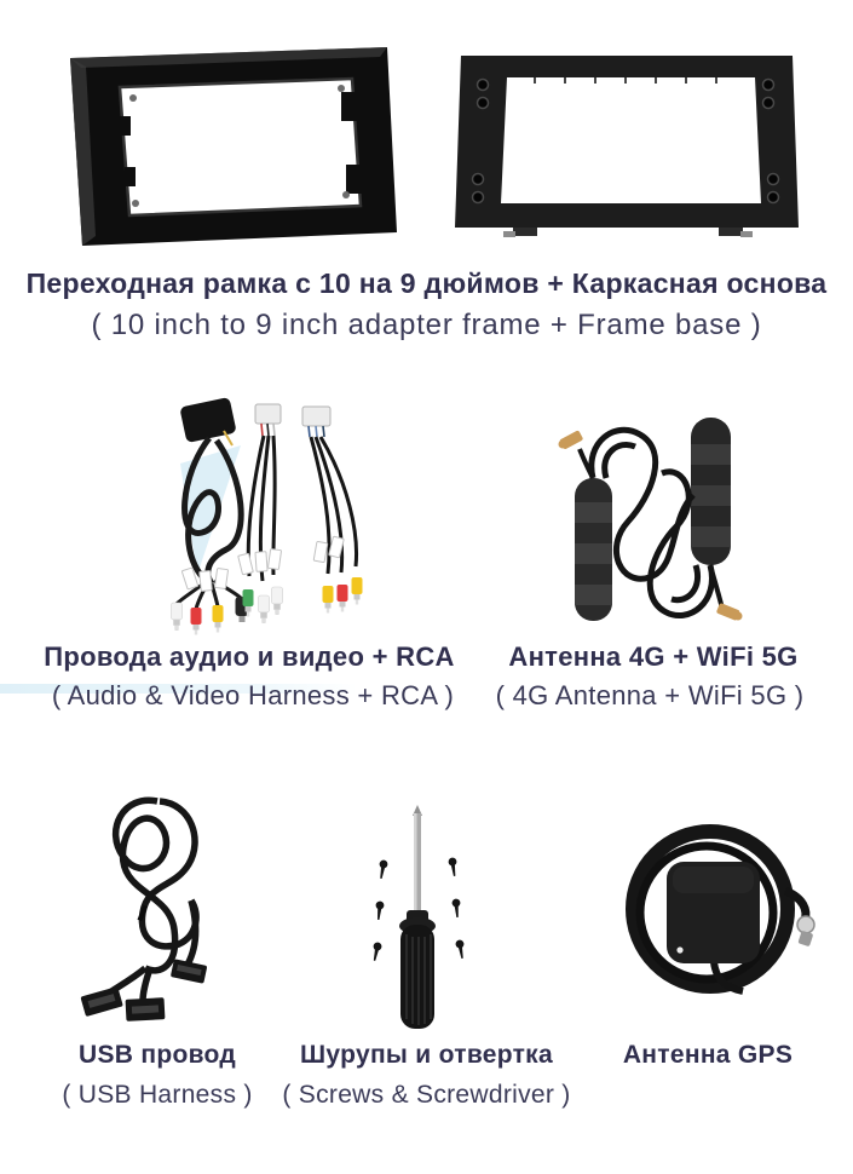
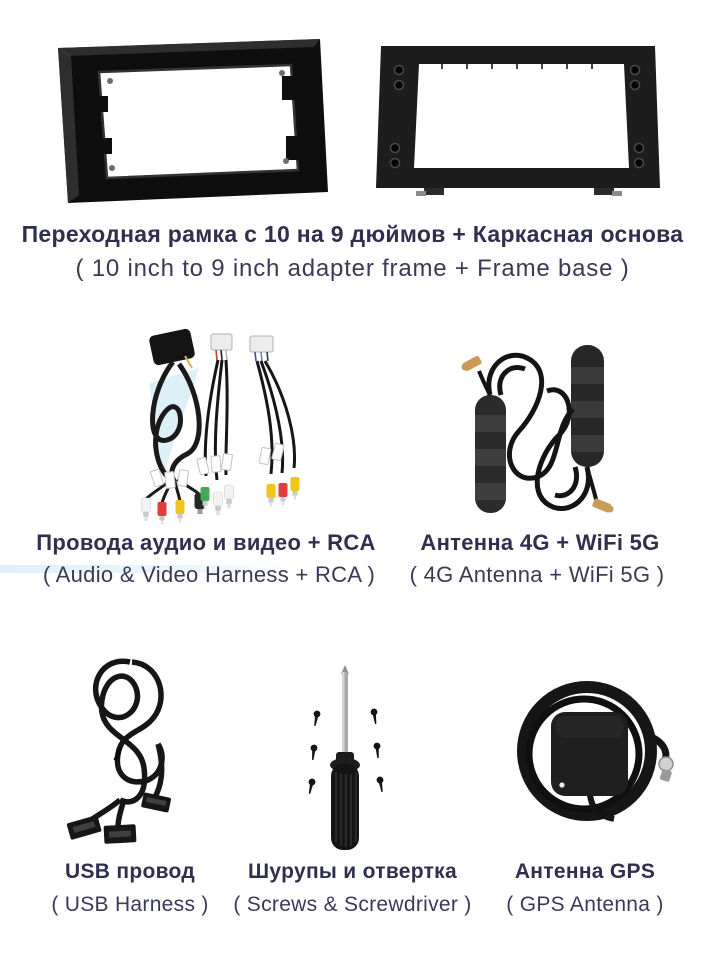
  Переходная рамка с 10 на 9 дюймов + Каркасная основа
  ( 10 inch to 9 inch adapter frame + Frame base )
  Провода аудио и видео + RCA
  ( Audio & Video Harness + RCA )
  Антенна 4G + WiFi 5G
  ( 4G Antenna + WiFi 5G )
  USB провод
  ( USB Harness )
  Шурупы и отвертка
  ( Screws & Screwdriver )
  Антенна GPS
+ ( GPS Antenna )
